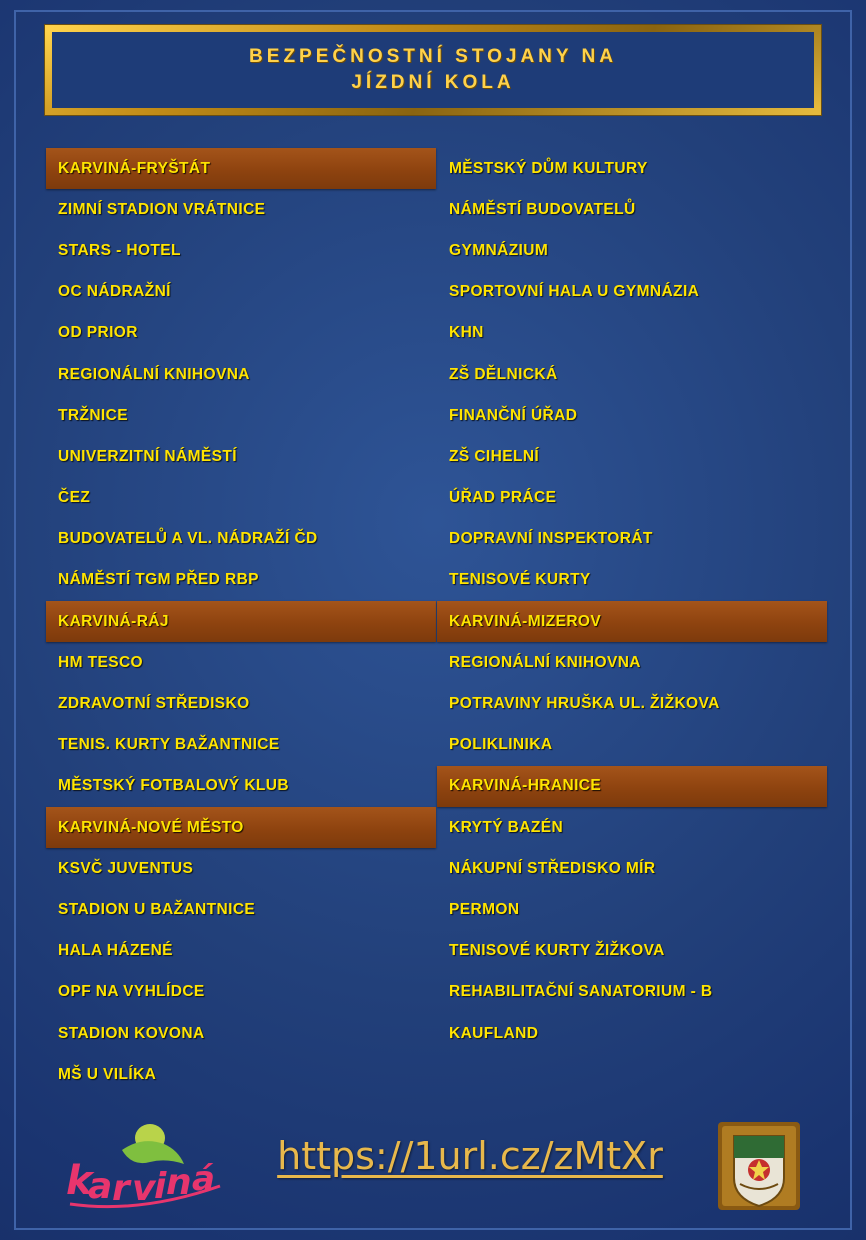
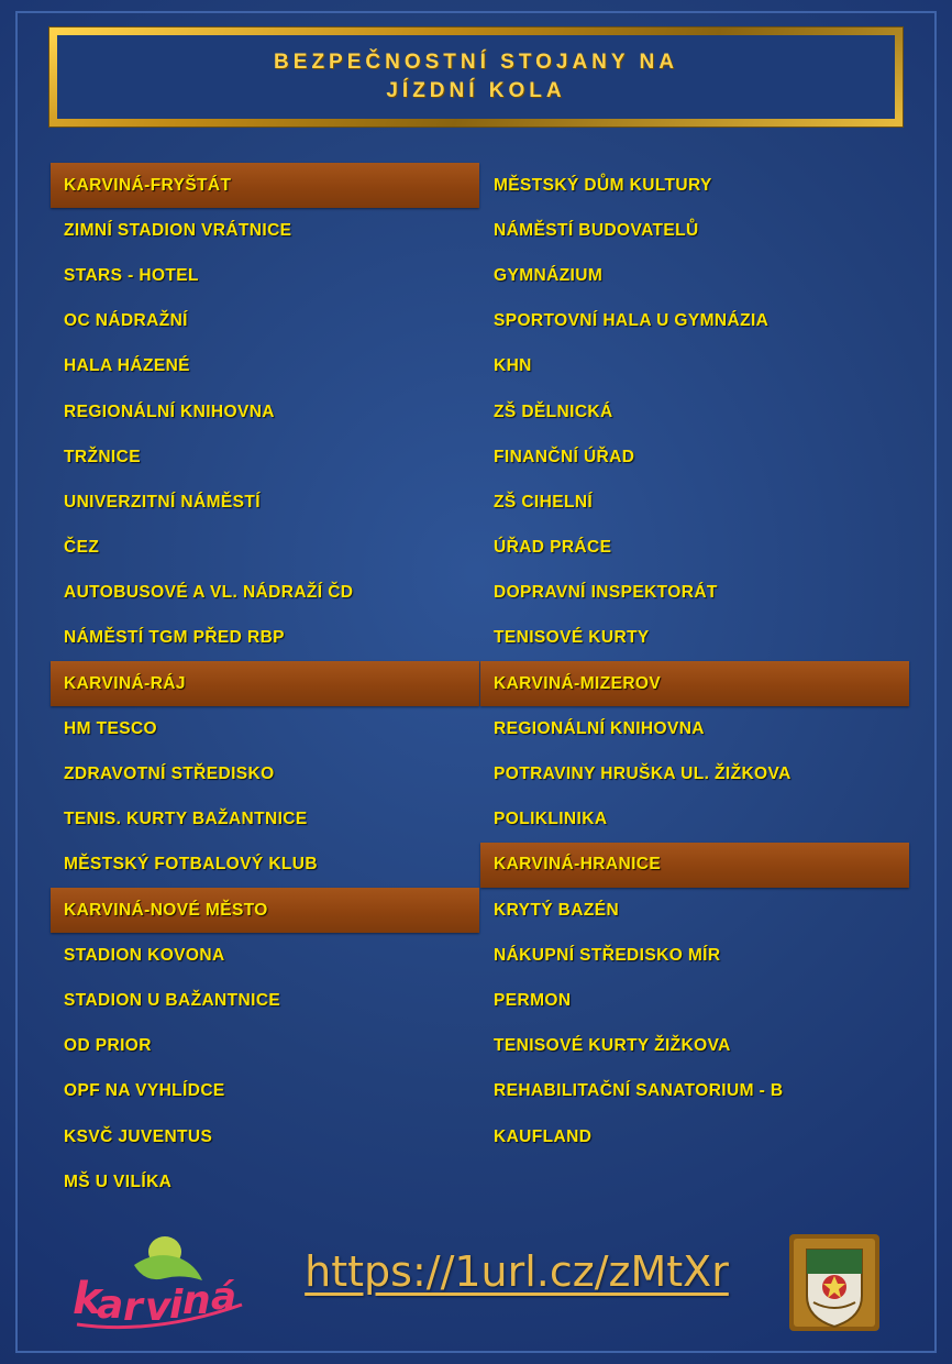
  BEZPEČNOSTNÍ STOJANY NA
  JÍZDNÍ KOLA
  KARVINÁ-FRYŠTÁT
  ZIMNÍ STADION VRÁTNICE
  STARS - HOTEL
  OC NÁDRAŽNÍ
- OD PRIOR
+ HALA HÁZENÉ
  REGIONÁLNÍ KNIHOVNA
  TRŽNICE
  UNIVERZITNÍ NÁMĚSTÍ
  ČEZ
- BUDOVATELŮ A VL. NÁDRAŽÍ ČD
+ AUTOBUSOVÉ A VL. NÁDRAŽÍ ČD
  NÁMĚSTÍ TGM PŘED RBP
  KARVINÁ-RÁJ
  HM TESCO
  ZDRAVOTNÍ STŘEDISKO
  TENIS. KURTY BAŽANTNICE
  MĚSTSKÝ FOTBALOVÝ KLUB
  KARVINÁ-NOVÉ MĚSTO
- KSVČ JUVENTUS
+ STADION KOVONA
  STADION U BAŽANTNICE
- HALA HÁZENÉ
+ OD PRIOR
  OPF NA VYHLÍDCE
- STADION KOVONA
+ KSVČ JUVENTUS
  MŠ U VILÍKA
  MĚSTSKÝ DŮM KULTURY
  NÁMĚSTÍ BUDOVATELŮ
  GYMNÁZIUM
  SPORTOVNÍ HALA U GYMNÁZIA
  KHN
  ZŠ DĚLNICKÁ
  FINANČNÍ ÚŘAD
  ZŠ CIHELNÍ
  ÚŘAD PRÁCE
  DOPRAVNÍ INSPEKTORÁT
  TENISOVÉ KURTY
  KARVINÁ-MIZEROV
  REGIONÁLNÍ KNIHOVNA
  POTRAVINY HRUŠKA UL. ŽIŽKOVA
  POLIKLINIKA
  KARVINÁ-HRANICE
  KRYTÝ BAZÉN
  NÁKUPNÍ STŘEDISKO MÍR
  PERMON
  TENISOVÉ KURTY ŽIŽKOVA
  REHABILITAČNÍ SANATORIUM - B
  KAUFLAND
  k
  a
  r
  v
  i
  n
  á
  https://1url.cz/zMtXr
